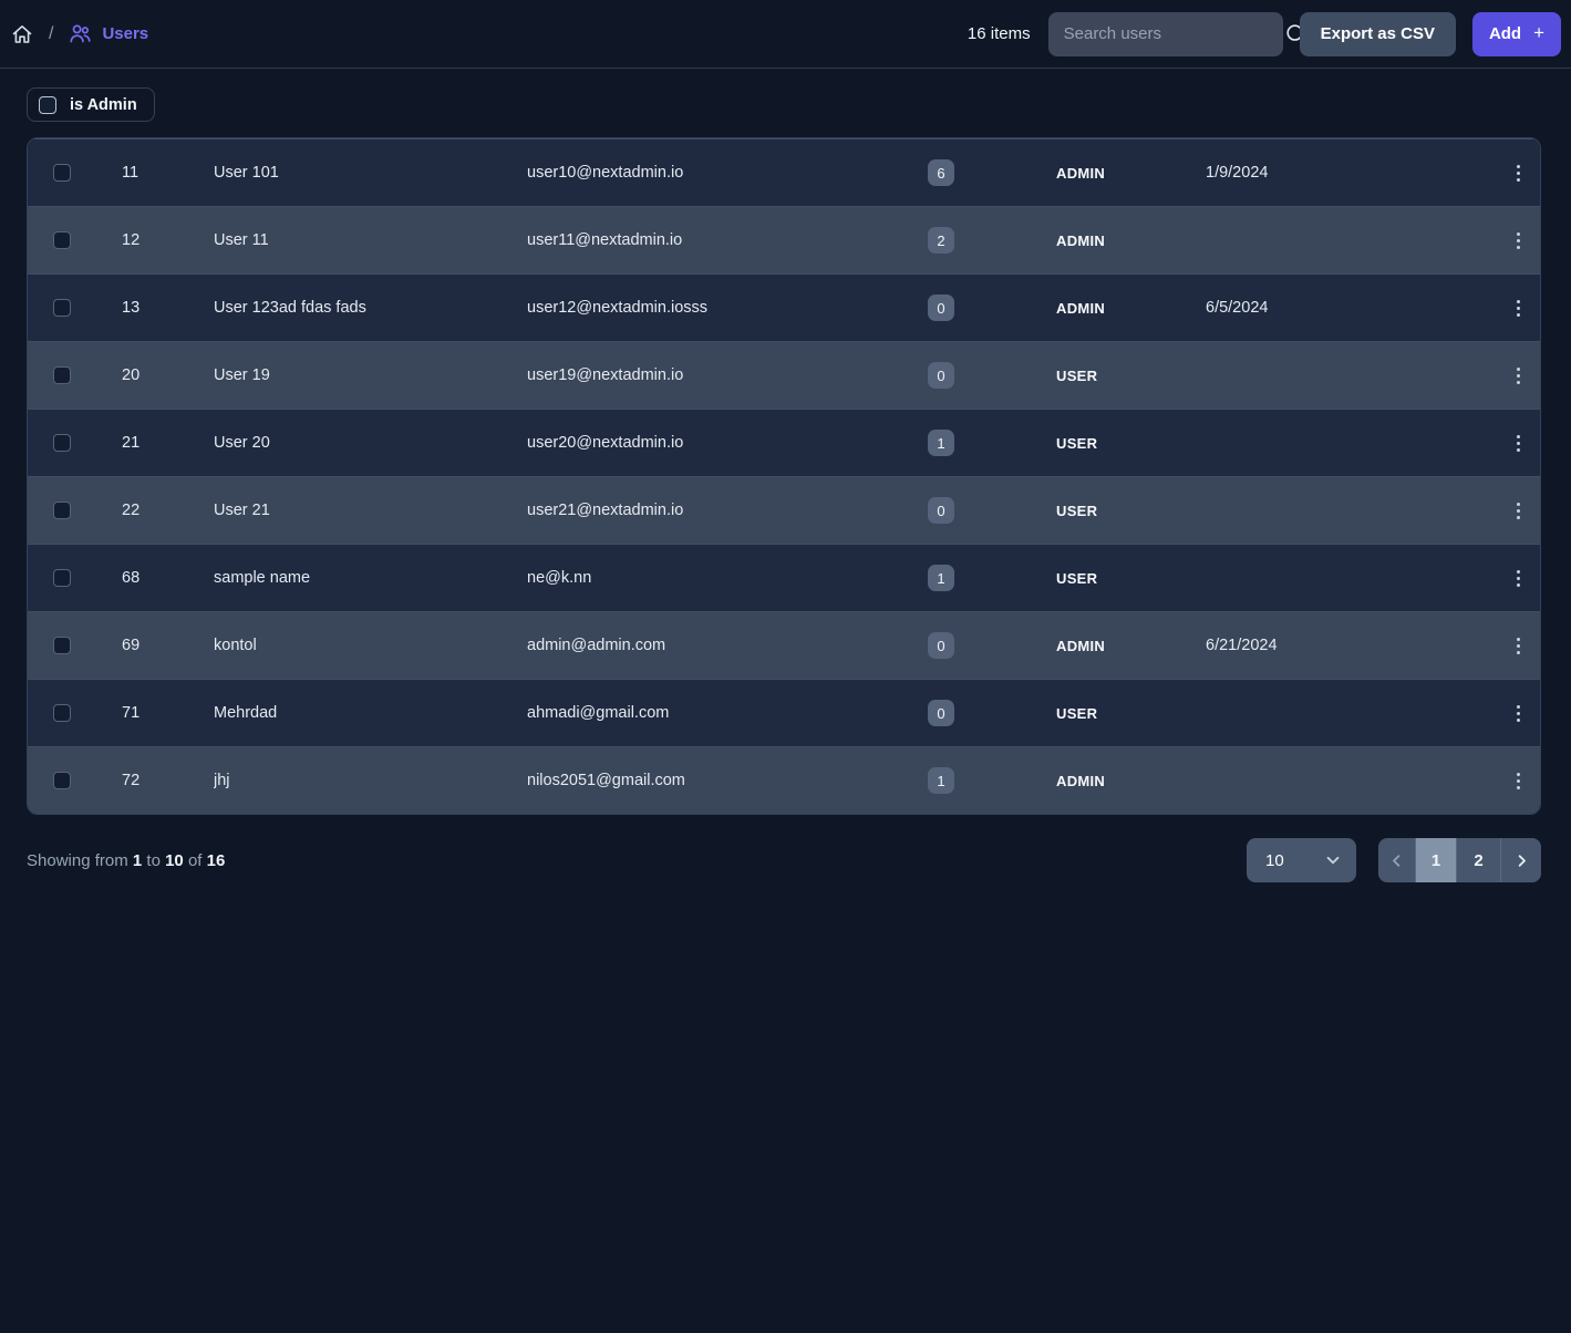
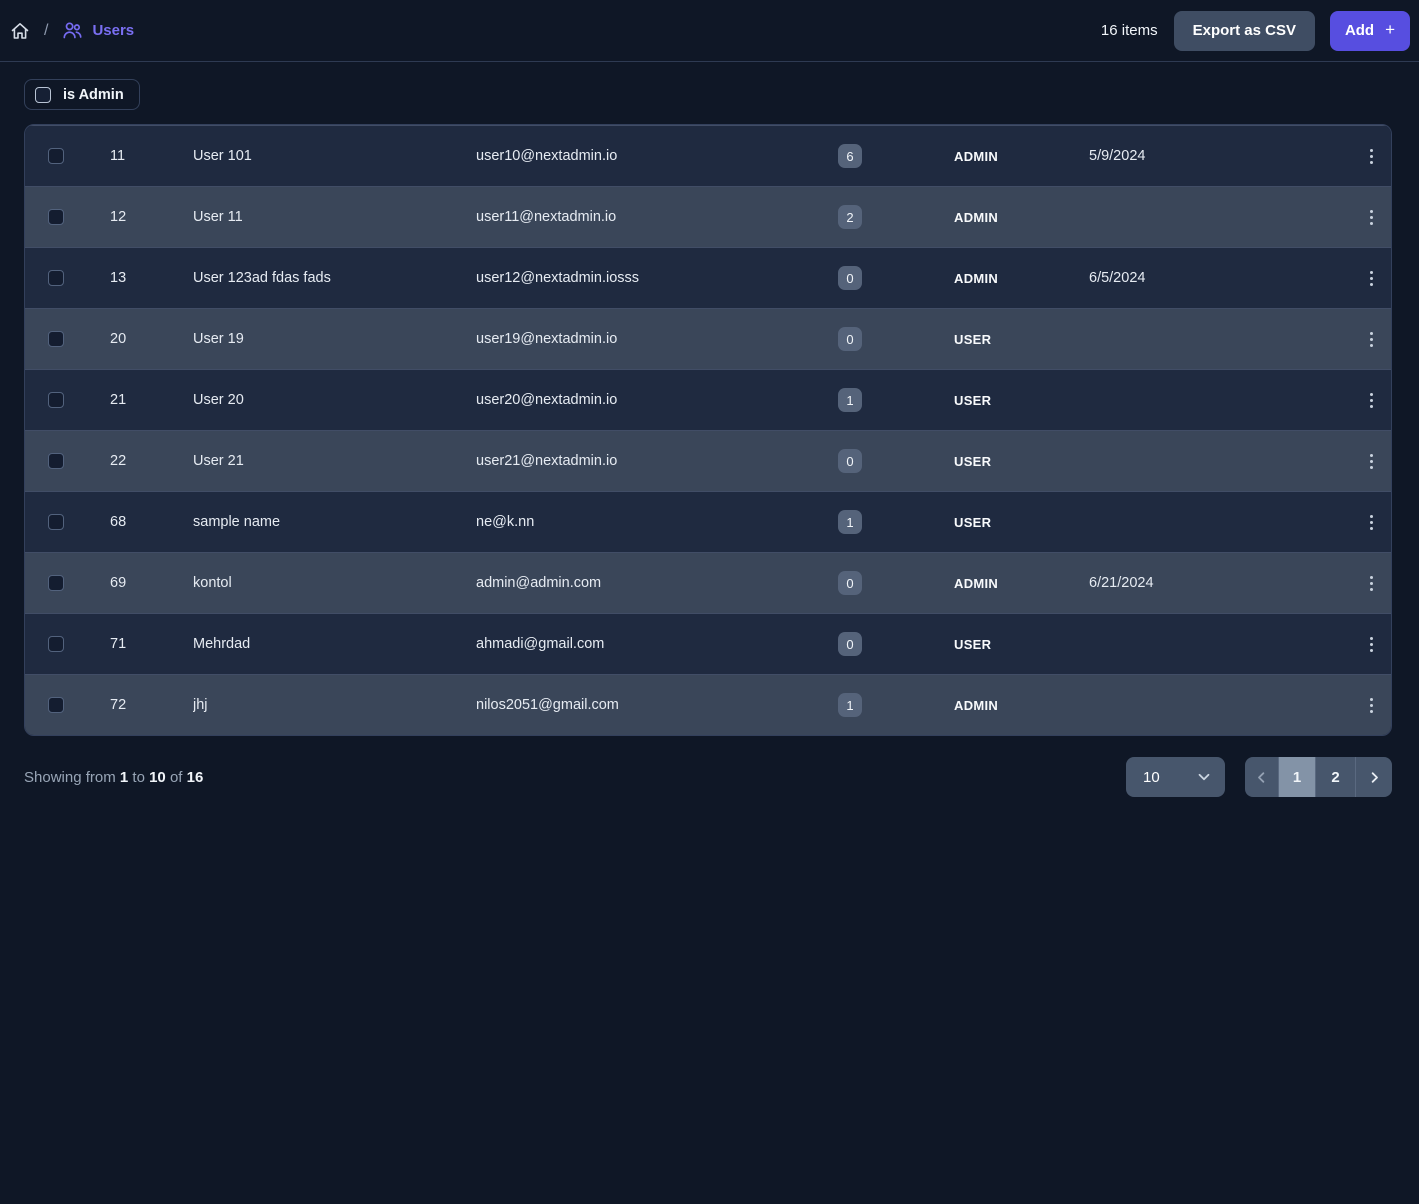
  /
  Users
  16 items
- Search users
  Export as CSV
  Add
  +
  is Admin
  11
  User 101
  user10@nextadmin.io
  6
  ADMIN
- 1/9/2024
+ 5/9/2024
  12
  User 11
  user11@nextadmin.io
  2
  ADMIN
  13
  User 123ad fdas fads
  user12@nextadmin.iosss
  0
  ADMIN
  6/5/2024
  20
  User 19
  user19@nextadmin.io
  0
  USER
  21
  User 20
  user20@nextadmin.io
  1
  USER
  22
  User 21
  user21@nextadmin.io
  0
  USER
  68
  sample name
  ne@k.nn
  1
  USER
  69
  kontol
  admin@admin.com
  0
  ADMIN
  6/21/2024
  71
  Mehrdad
  ahmadi@gmail.com
  0
  USER
  72
  jhj
  nilos2051@gmail.com
  1
  ADMIN
  Showing from 1 to 10 of 16
  10
  1
  2
